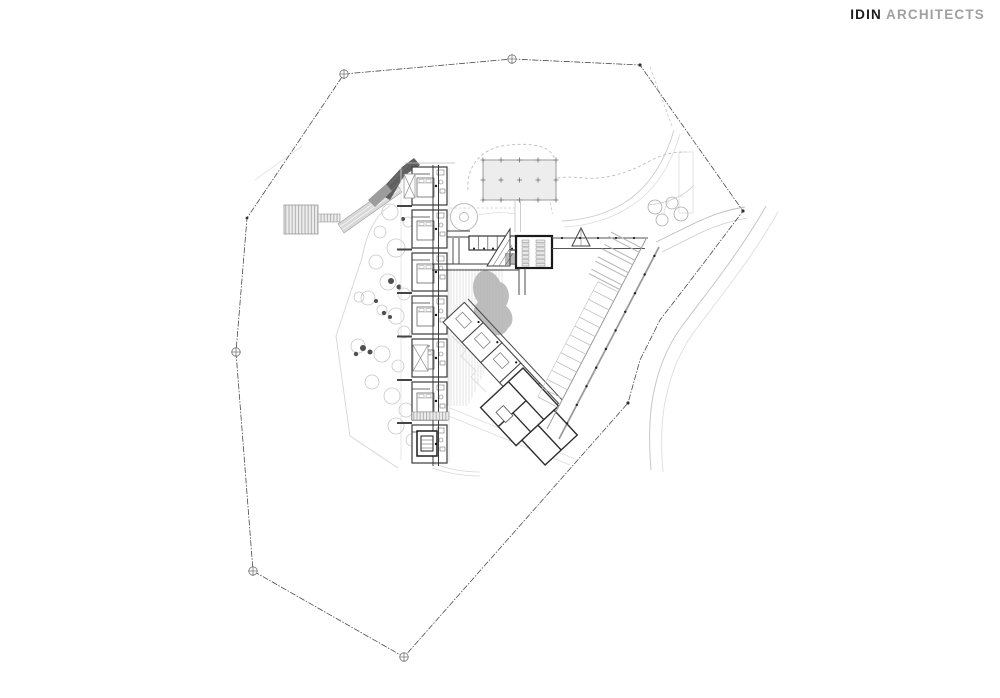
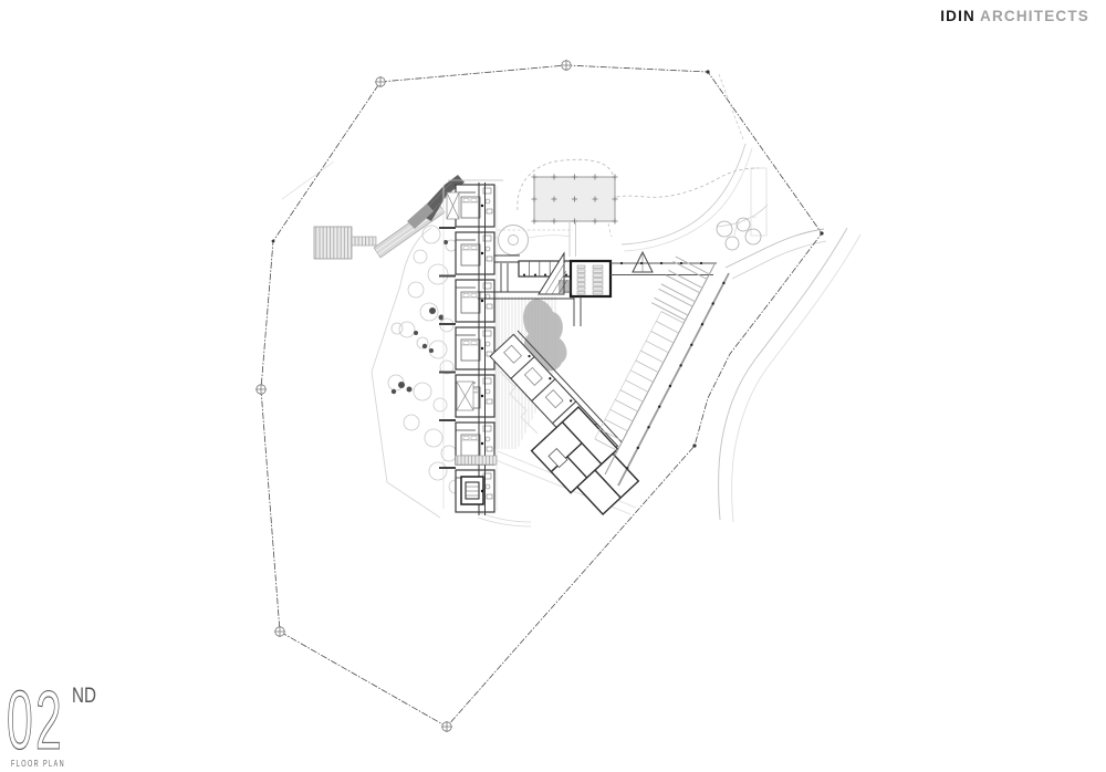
  IDIN ARCHITECTS
+ 02
+ ND
+ FLOOR PLAN
